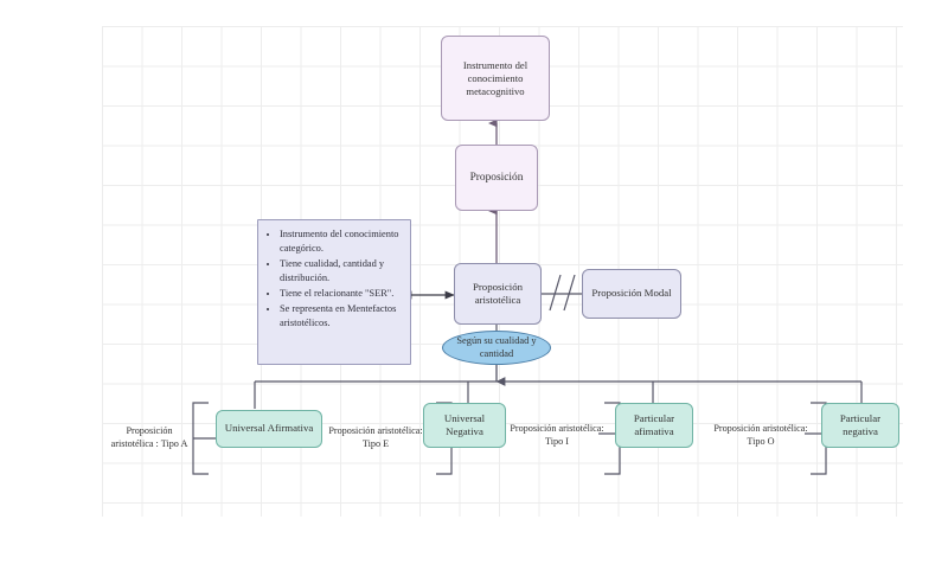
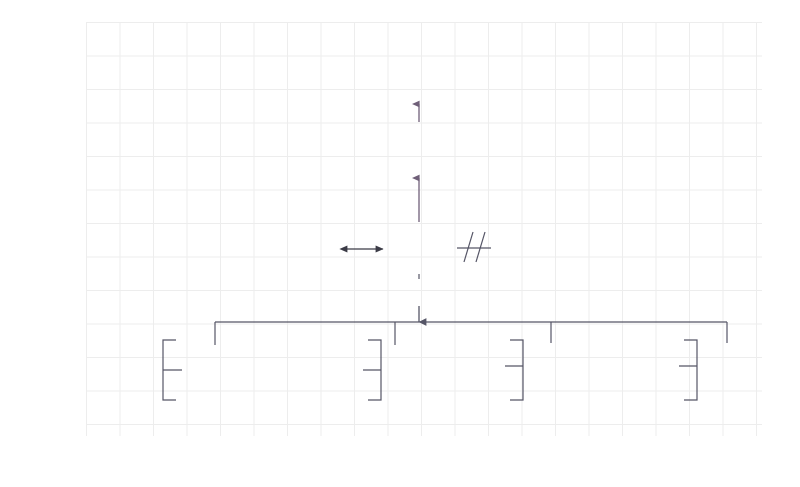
- Instrumento del conocimiento metacognitivo
- Proposición
- Instrumento del conocimiento categórico.
- Tiene cualidad, cantidad y distribución.
- Tiene el relacionante "SER".
- Se representa en Mentefactos aristotélicos.
- Proposición aristotélica
- Proposición Modal
- Según su cualidad y cantidad
- Proposición aristotélica : Tipo A
- Universal Afirmativa
- Proposición aristotélica: Tipo E
- Universal Negativa
- Proposición aristotélica: Tipo I
- Particular afimativa
- Proposición aristotélica: Tipo O
- Particular negativa
